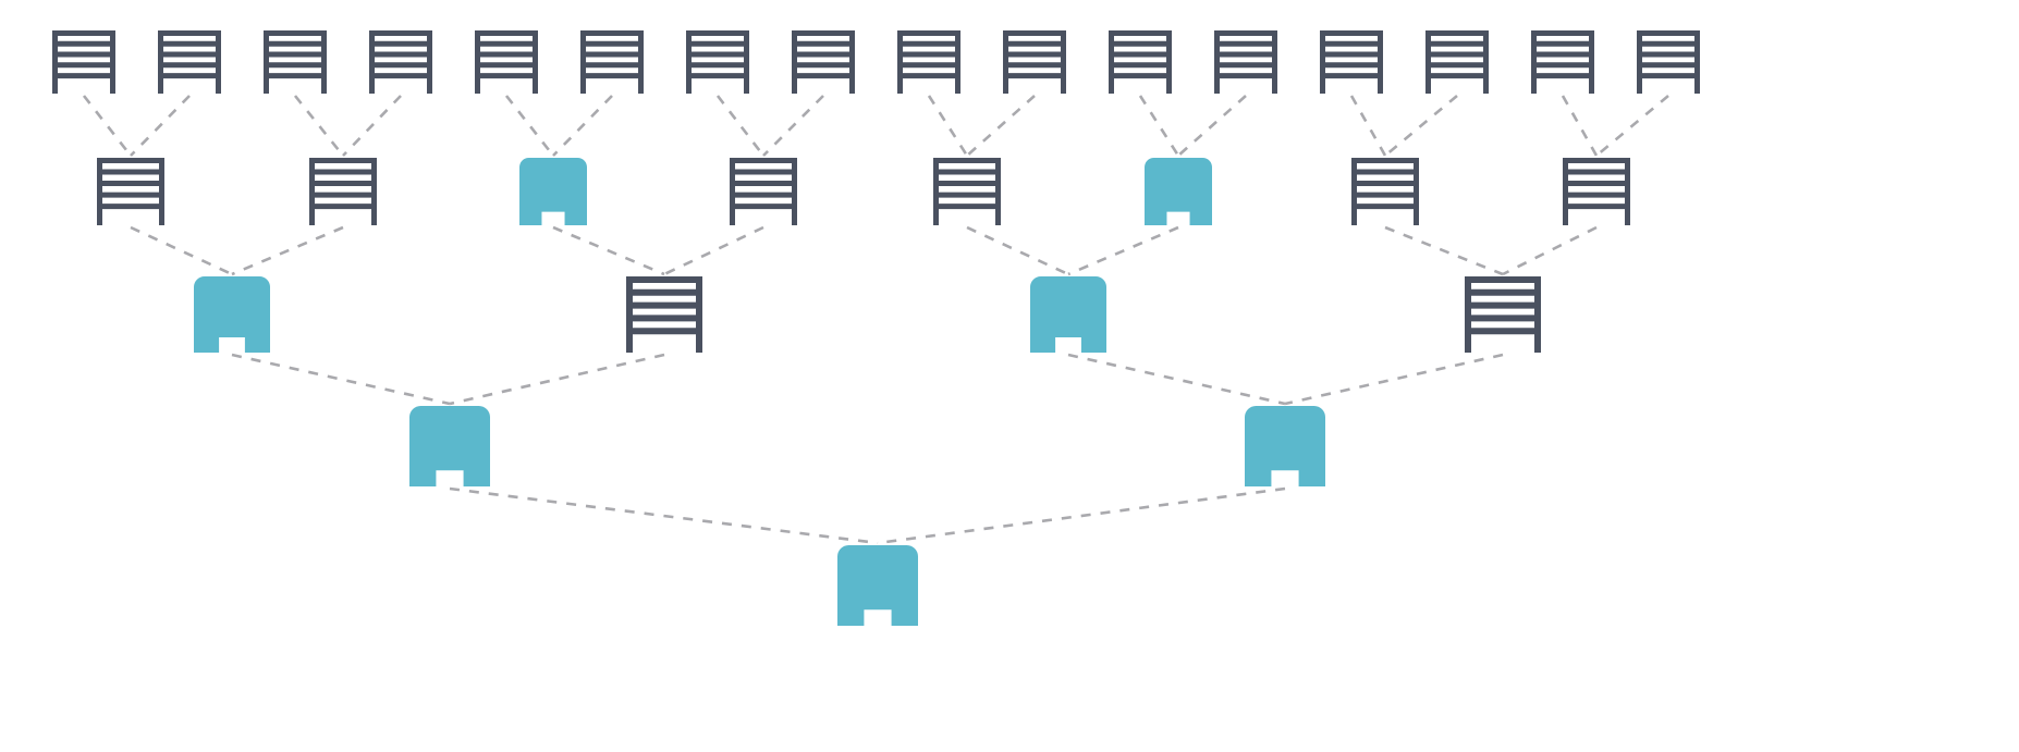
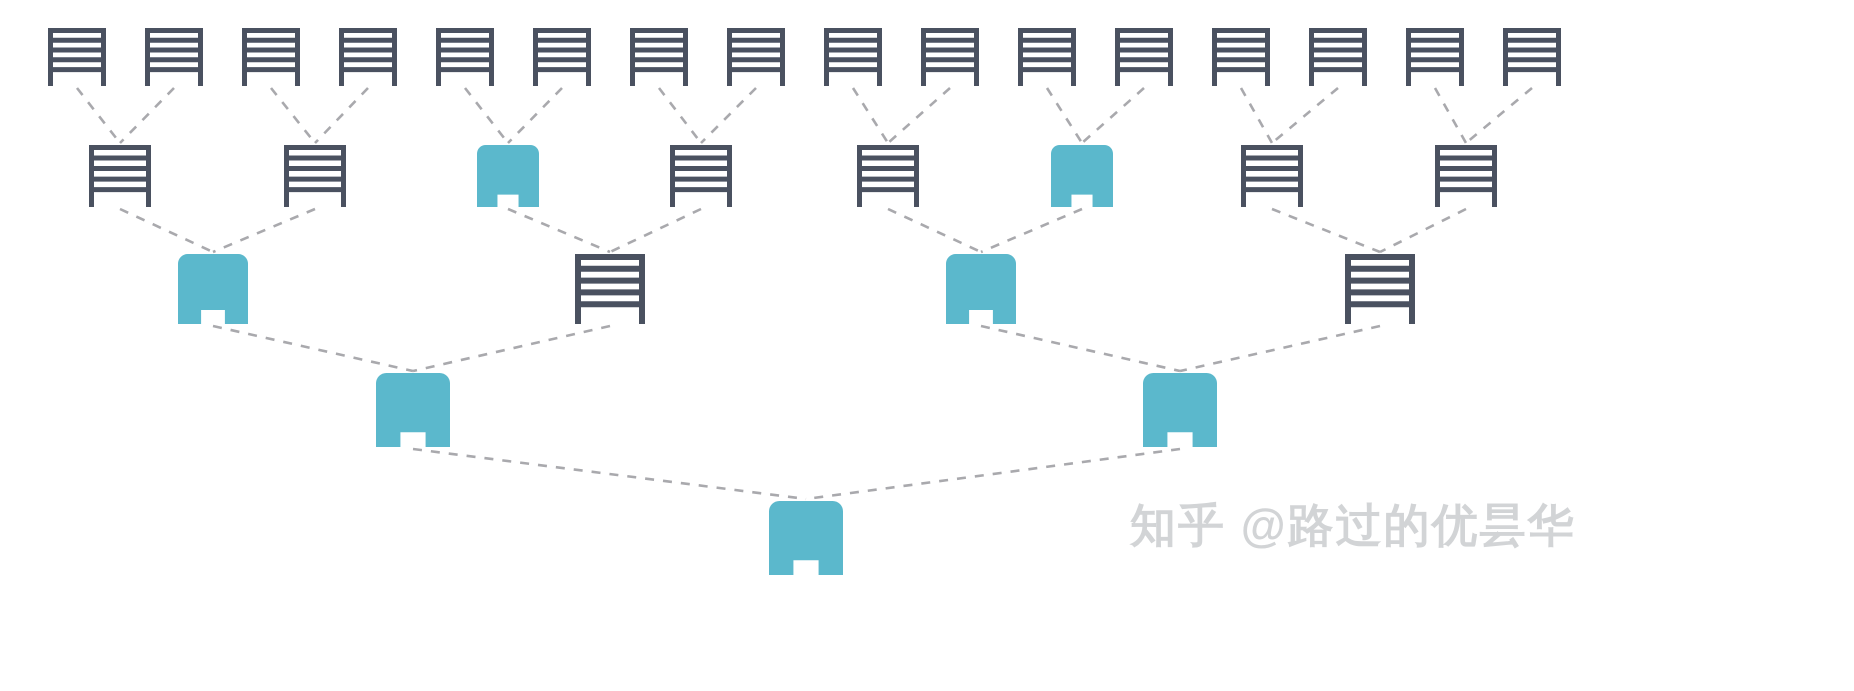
+ 知乎 @路过的优昙华
